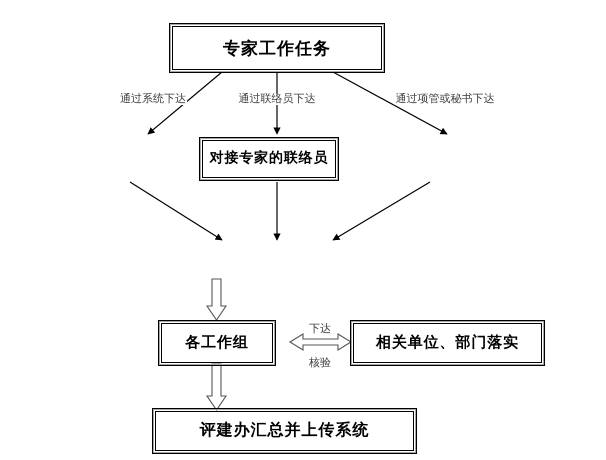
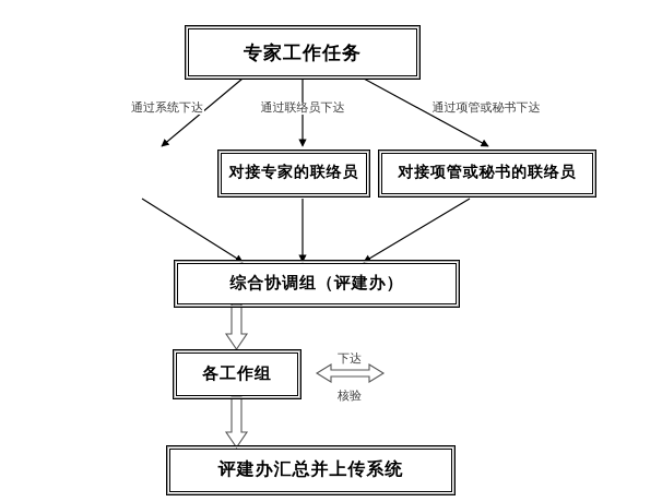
  通过系统下达
  通过联络员下达
  通过项管或秘书下达
  下达
  核验
  专家工作任务
  对接专家的联络员
+ 对接项管或秘书的联络员
+ 综合协调组（评建办）
  各工作组
- 相关单位、部门落实
  评建办汇总并上传系统
